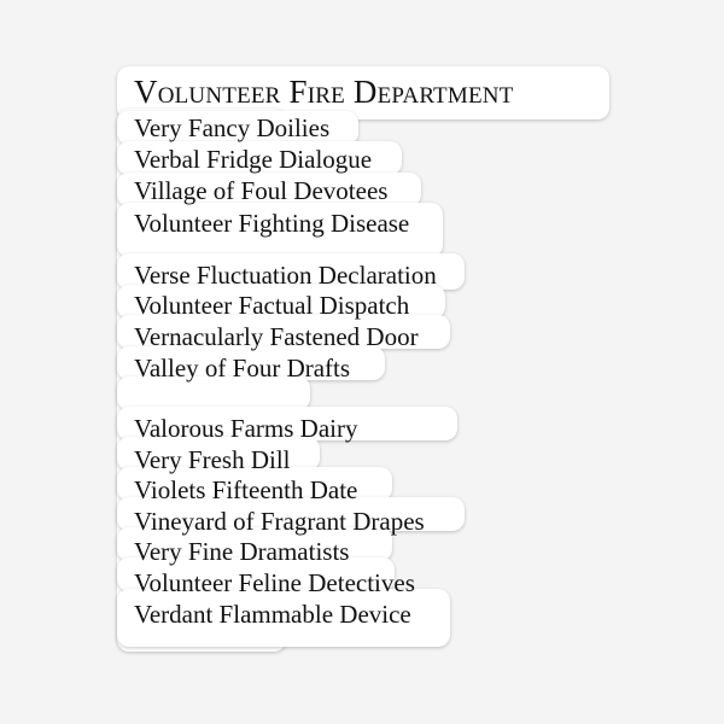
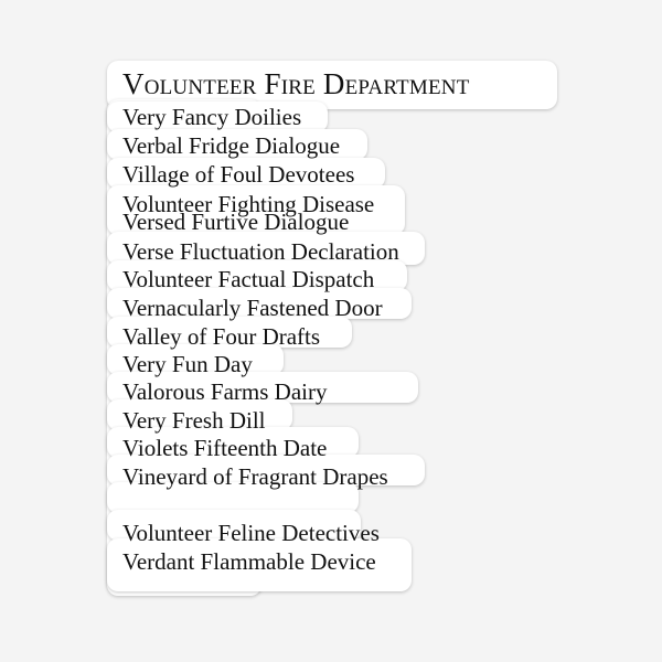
  Volunteer Fire Department
  Very Fancy Doilies
  Verbal Fridge Dialogue
  Village of Foul Devotees
  Volunteer Fighting Disease
+ Versed Furtive Dialogue
  Verse Fluctuation Declaration
  Volunteer Factual Dispatch
  Vernacularly Fastened Door
  Valley of Four Drafts
+ Very Fun Day
  Valorous Farms Dairy
  Very Fresh Dill
  Violets Fifteenth Date
  Vineyard of Fragrant Drapes
- Very Fine Dramatists
  Volunteer Feline Detectives
  Verdant Flammable Device
